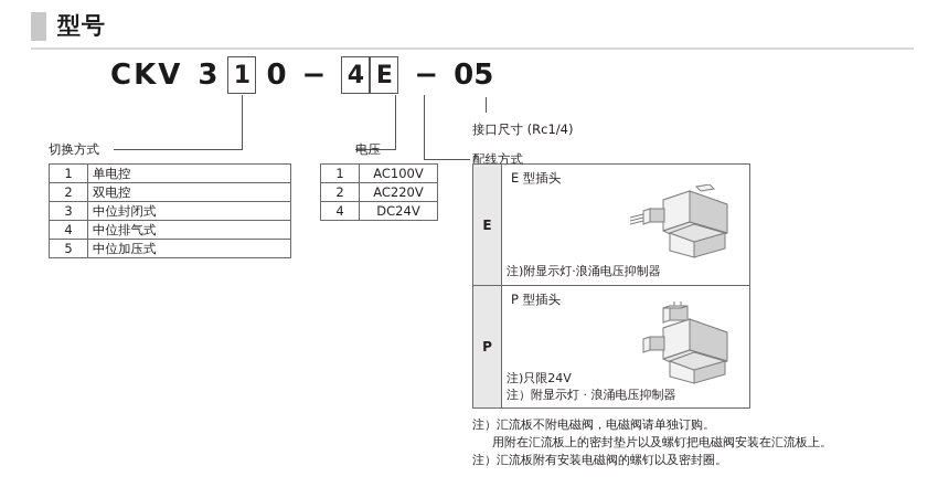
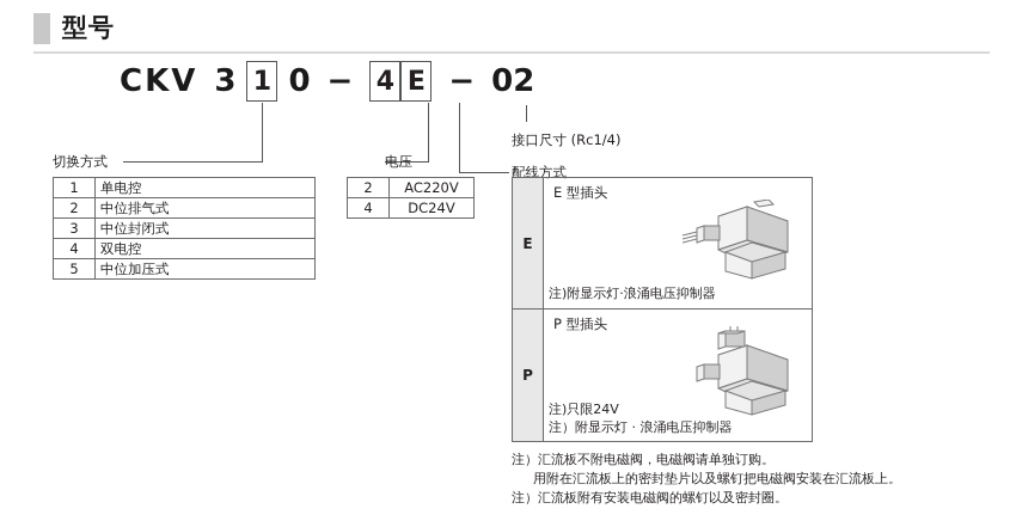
  型号
  CKV
  3
  1
  0
  −
  4
  E
  −
- 05
+ 02
  切换方式
  电压
  配线方式
  接口尺寸 (Rc1/4)
  1	单电控
- 2	双电控
+ 2	中位排气式
  3	中位封闭式
- 4	中位排气式
+ 4	双电控
  5	中位加压式
- 1	AC100V
  2	AC220V
  4	DC24V
  E
  E 型插头
  注)附显示灯·浪涌电压抑制器
  P
  P 型插头
  注)只限24V
  注）附显示灯 · 浪涌电压抑制器
  注）汇流板不附电磁阀，电磁阀请单独订购。
  用附在汇流板上的密封垫片以及螺钉把电磁阀安装在汇流板上。
  注）汇流板附有安装电磁阀的螺钉以及密封圈。
